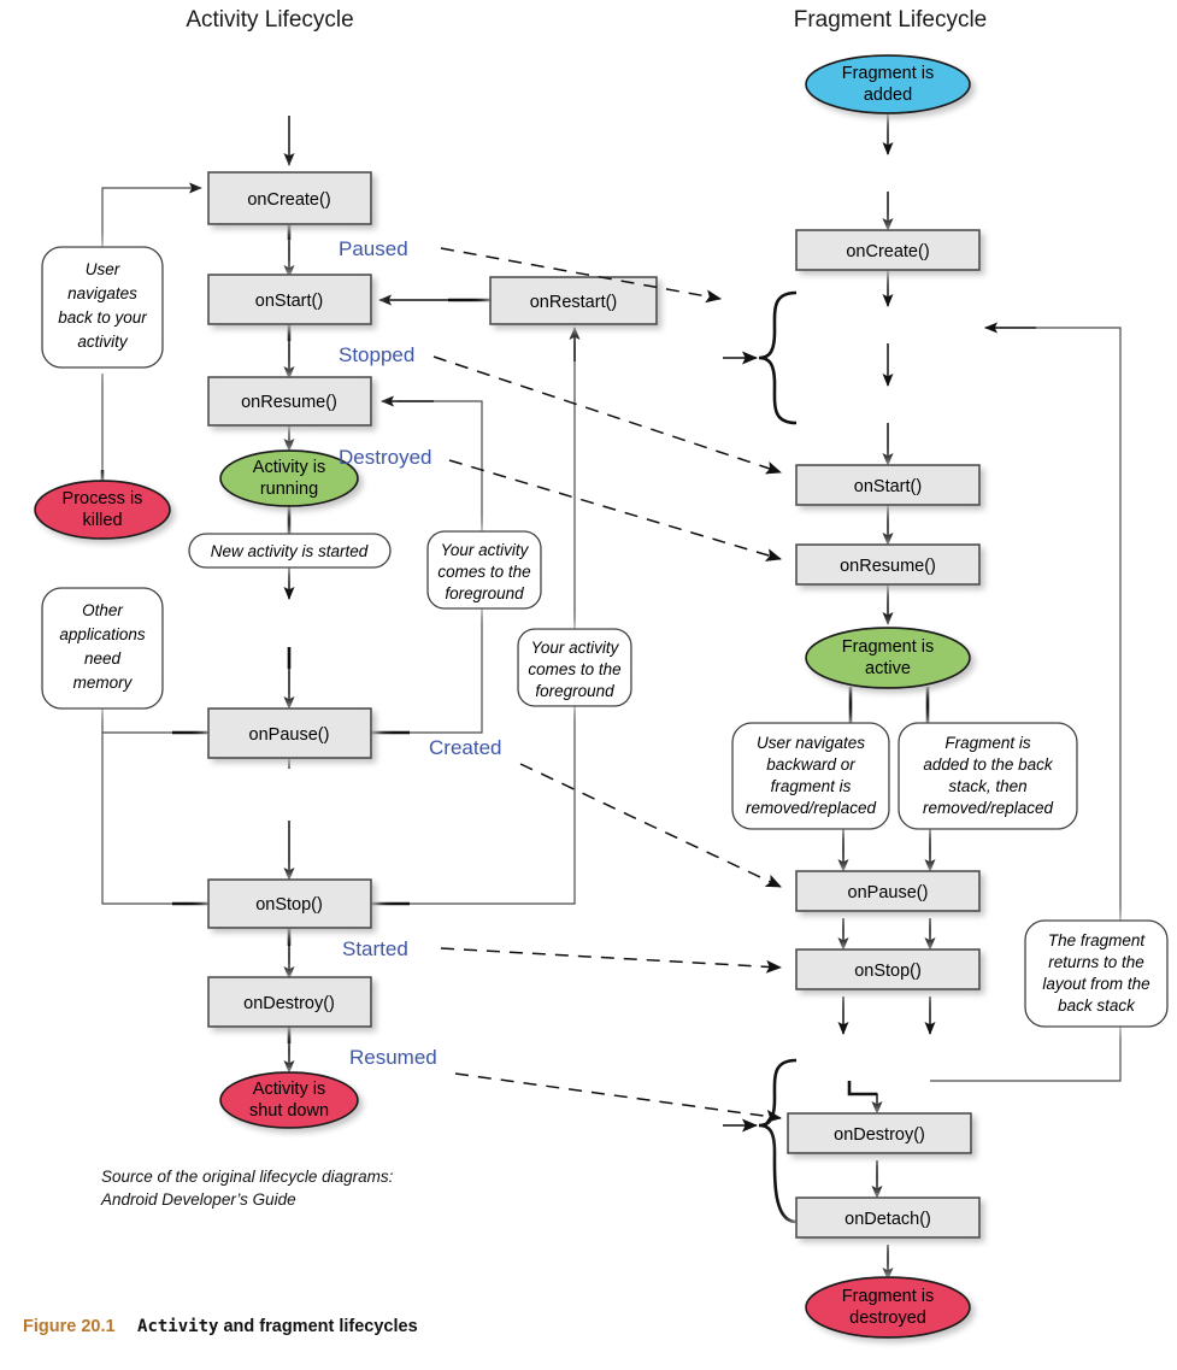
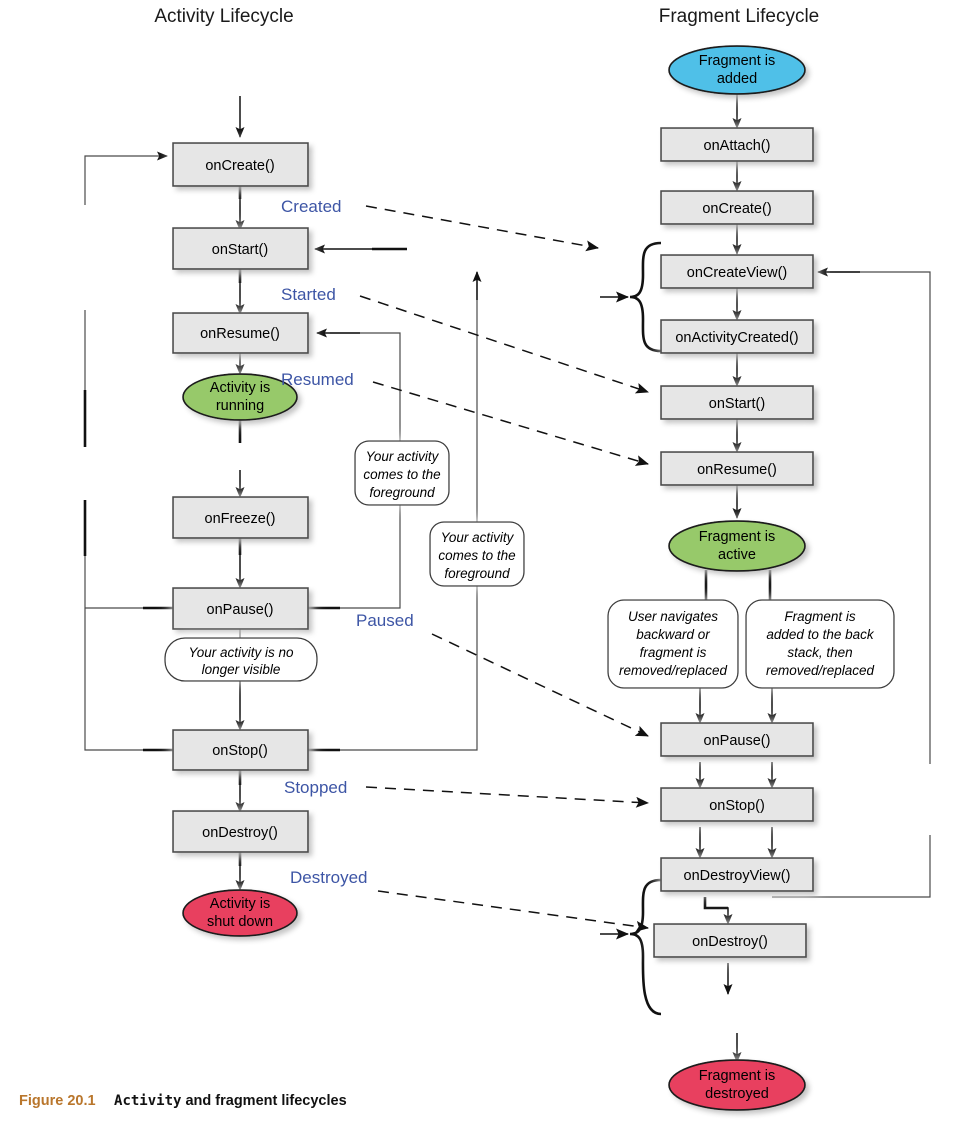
  Activity Lifecycle
  Fragment Lifecycle
  onCreate()
  onStart()
  onResume()
  Activity is
  running
+ onFreeze()
  onPause()
  onStop()
  onDestroy()
  Activity is
  shut down
- onRestart()
- Process is
- killed
- User
- navigates
- back to your
- activity
- Other
- applications
- need
- memory
- New activity is started
  Your activity
  comes to the
  foreground
  Your activity
  comes to the
  foreground
+ Your activity is no
+ longer visible
  Fragment is
  added
+ onAttach()
  onCreate()
+ onCreateView()
+ onActivityCreated()
  onStart()
  onResume()
  Fragment is
  active
  onPause()
  onStop()
+ onDestroyView()
  onDestroy()
- onDetach()
  Fragment is
  destroyed
  User navigates
  backward or
  fragment is
  removed/replaced
  Fragment is
  added to the back
  stack, then
  removed/replaced
- The fragment
- returns to the
- layout from the
- back stack
- Paused
+ Created
- Stopped
+ Started
- Destroyed
+ Resumed
- Created
+ Paused
- Started
+ Stopped
- Resumed
+ Destroyed
- Source of the original lifecycle diagrams:
- Android Developer’s Guide
  Figure 20.1 Activity and fragment lifecycles
